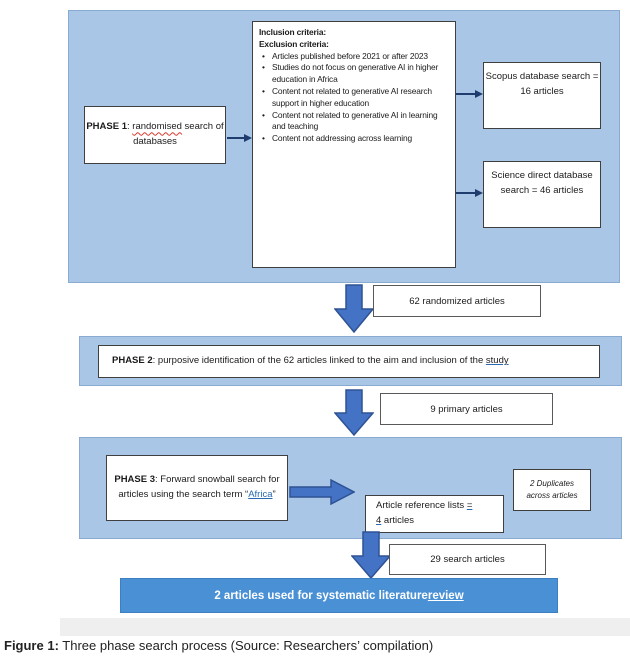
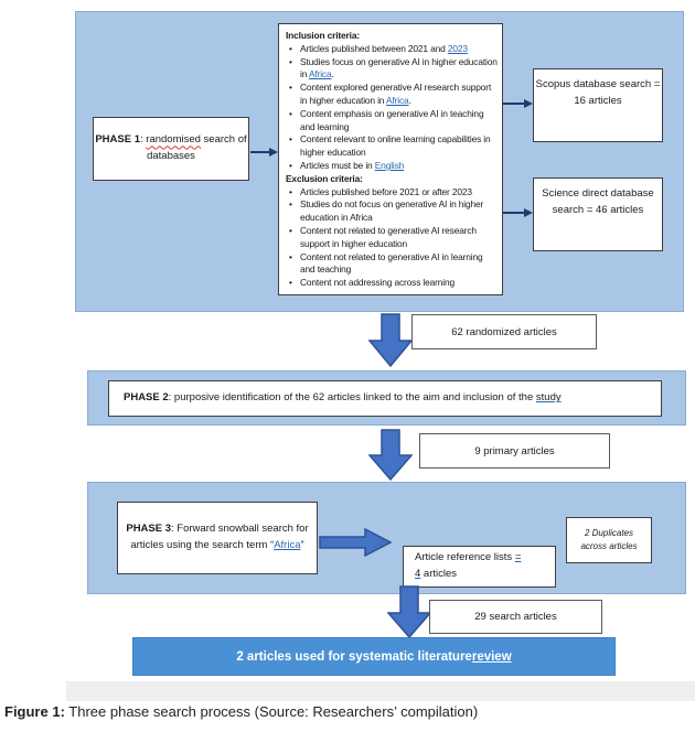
  PHASE 1: randomised search of databases
  Inclusion criteria:
+ Articles published between 2021 and 2023
+ Studies focus on generative AI in higher education in Africa.
+ Content explored generative AI research support in higher education in Africa.
+ Content emphasis on generative AI in teaching and learning
+ Content relevant to online learning capabilities in higher education
+ Articles must be in English
  Exclusion criteria:
  Articles published before 2021 or after 2023
  Studies do not focus on generative AI in higher education in Africa
  Content not related to generative AI research support in higher education
  Content not related to generative AI in learning and teaching
  Content not addressing across learning
  Scopus database search = 16 articles
  Science direct database search = 46 articles
  62 randomized articles
  PHASE 2: purposive identification of the 62 articles linked to the aim and inclusion of the study
  9 primary articles
  PHASE 3: Forward snowball search for articles using the search term “Africa”
  Article reference lists =
  4 articles
  2 Duplicates across articles
  29 search articles
  2 articles used for systematic literature
  review
  Figure 1: Three phase search process (Source: Researchers’ compilation)
